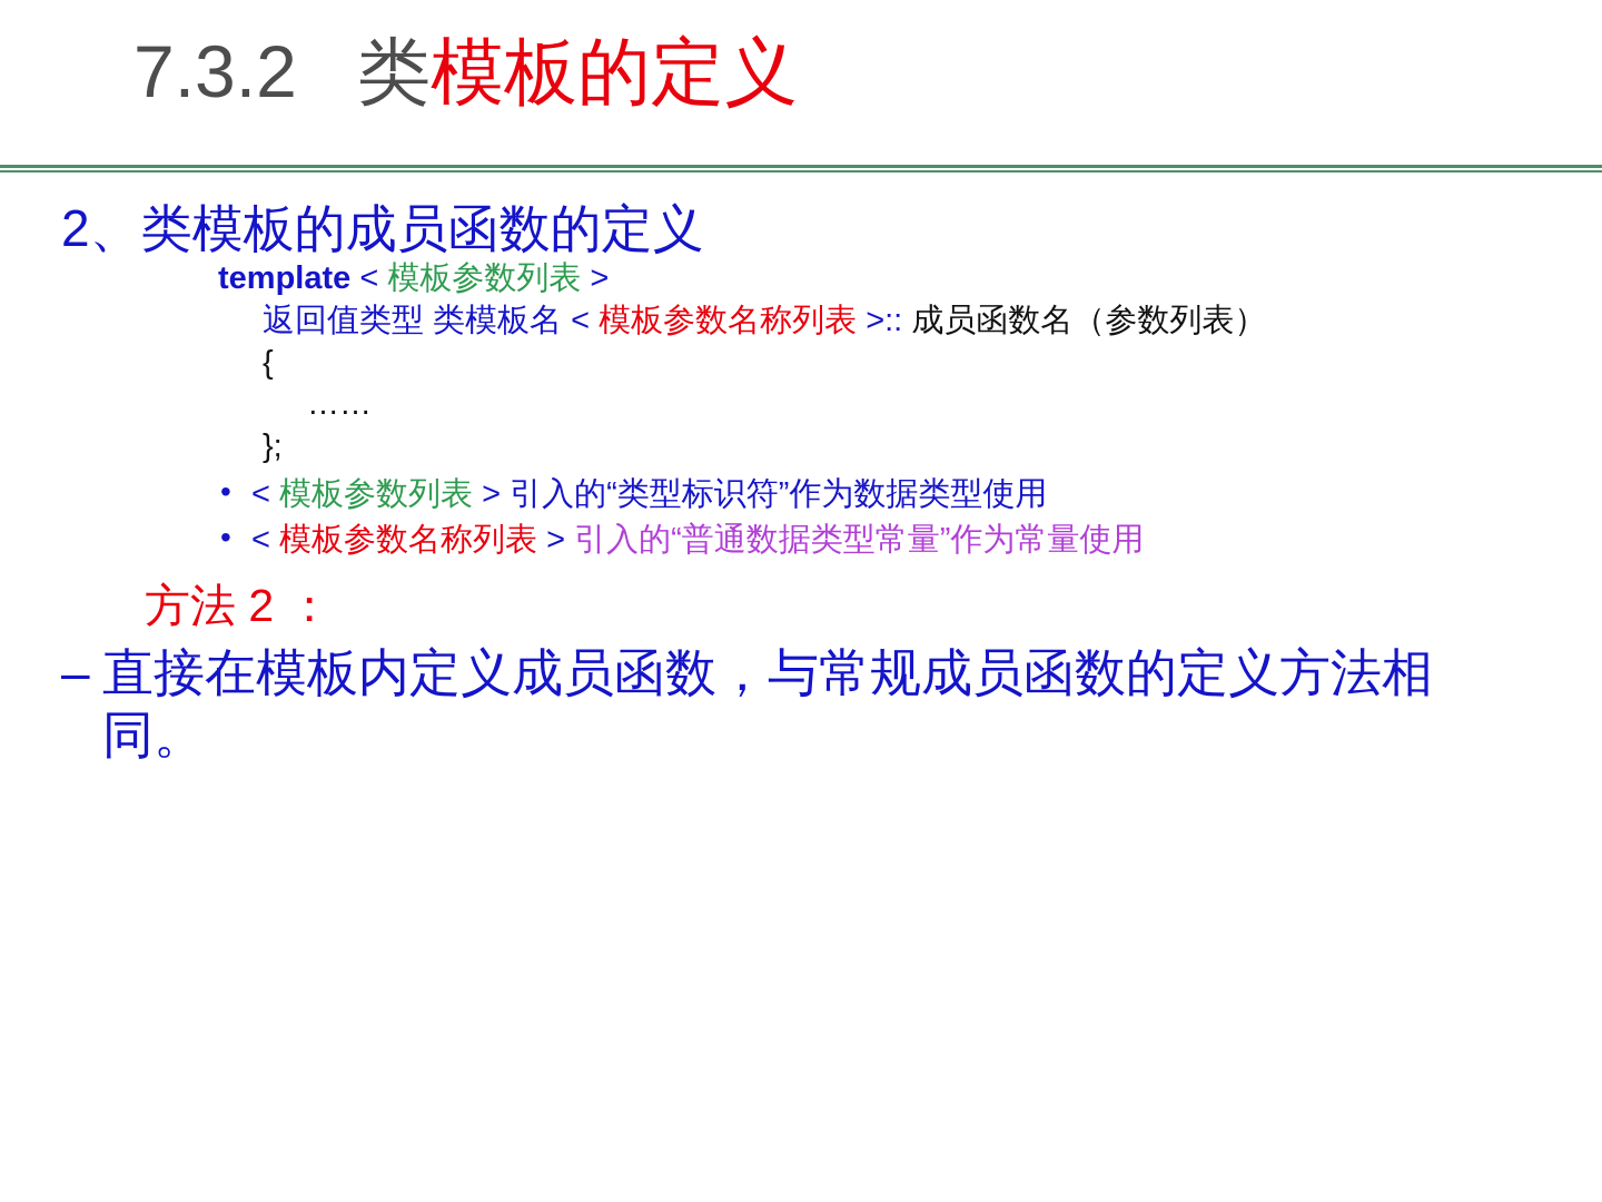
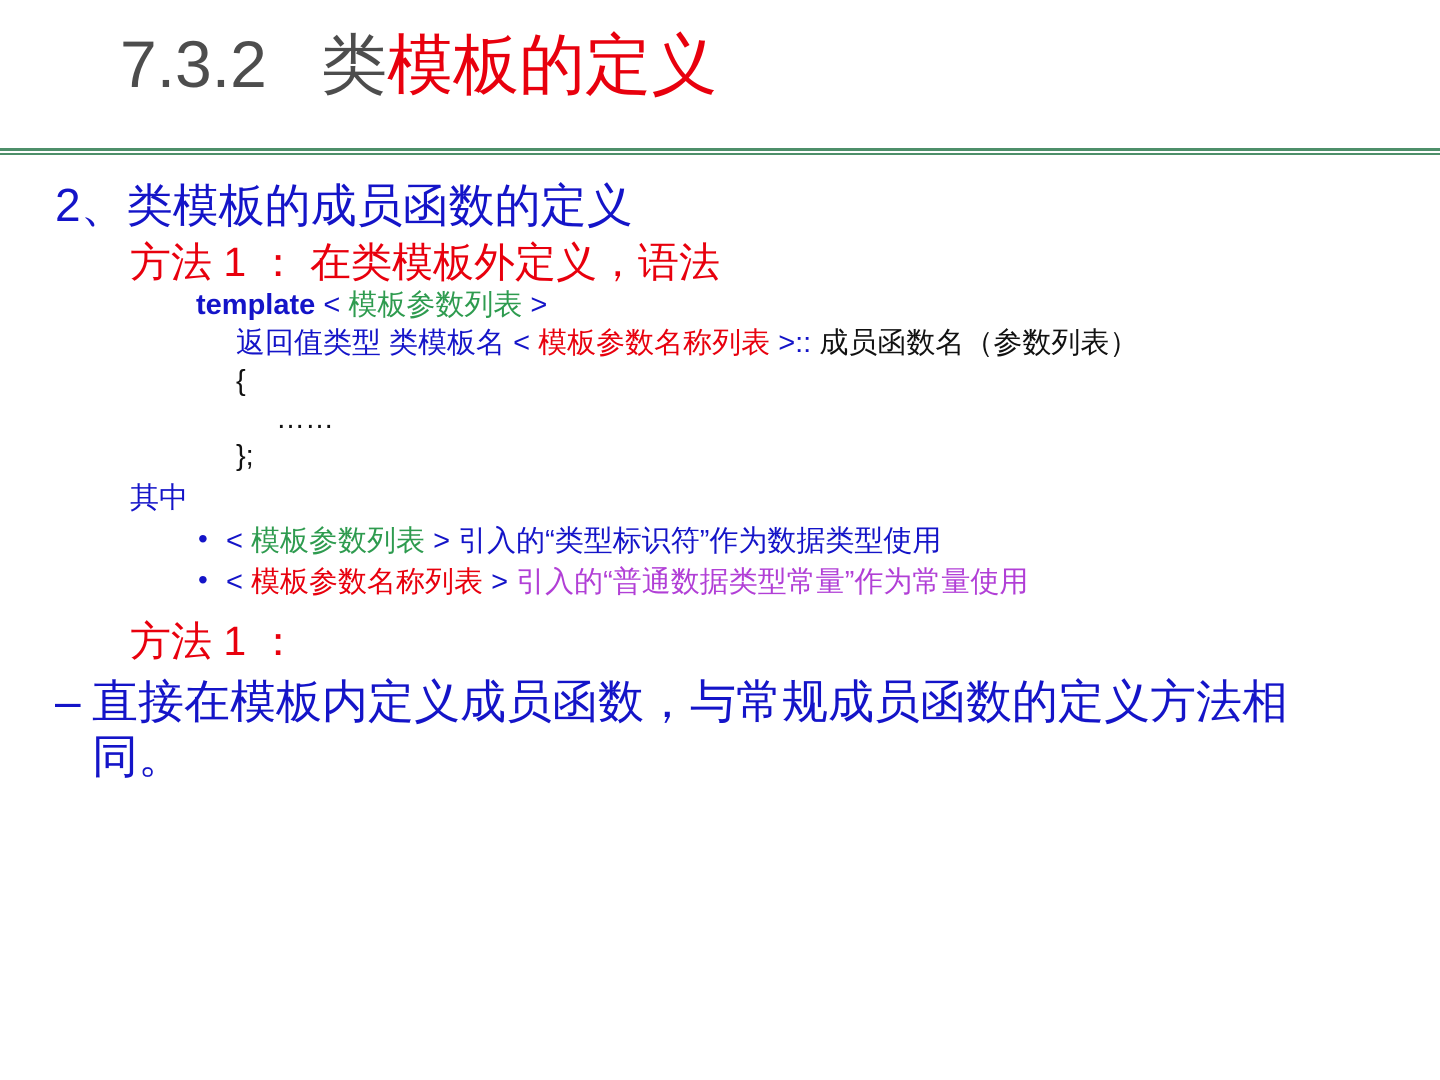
  7.3.2 类模板的定义
  2、类模板的成员函数的定义
+ 方法 1 ： 在类模板外定义，语法
  template < 模板参数列表 >
  返回值类型 类模板名 < 模板参数名称列表 >:: 成员函数名（参数列表）
  {
  ……
  };
+ 其中
  < 模板参数列表 > 引入的“类型标识符”作为数据类型使用
  < 模板参数名称列表 > 引入的“普通数据类型常量”作为常量使用
- 方法 2 ：
+ 方法 1 ：
  直接在模板内定义成员函数，与常规成员函数的定义方法相同。
